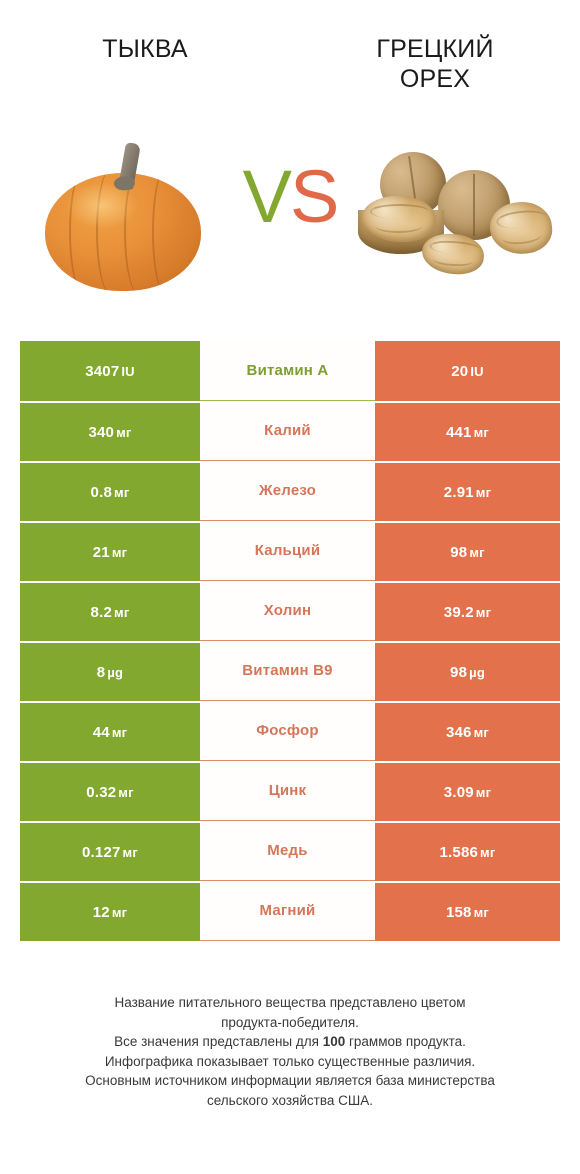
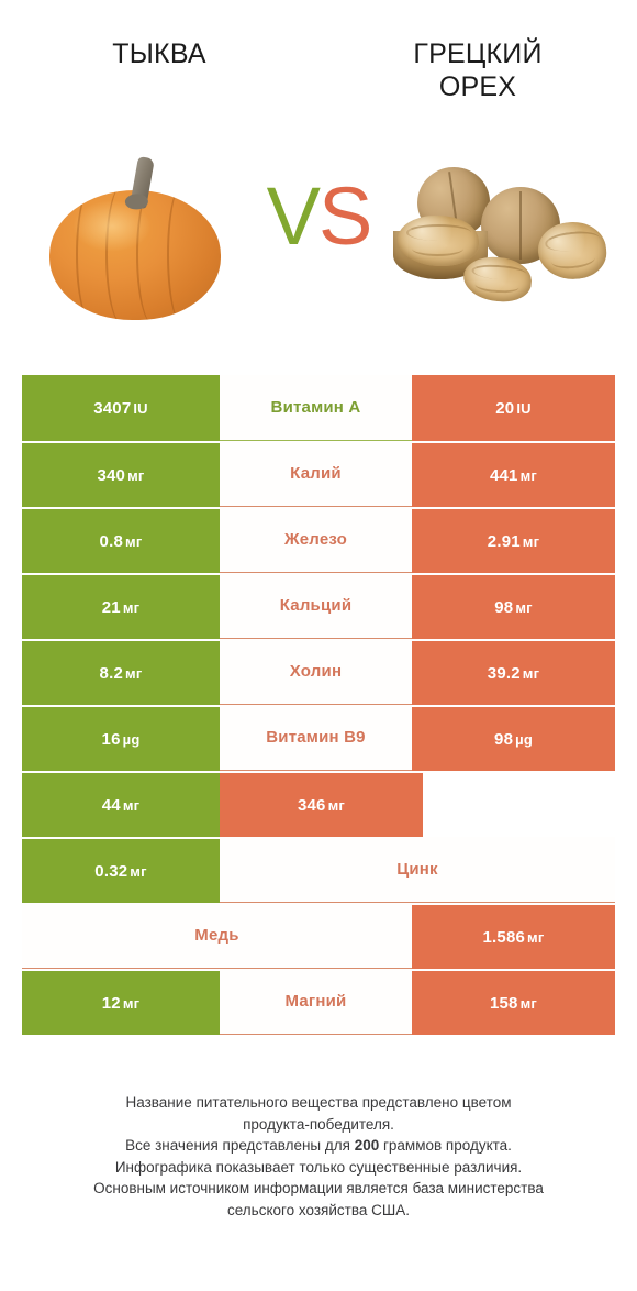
  ТЫКВА
  ГРЕЦКИЙ
  ОРЕХ
  VS
  3407 IU
  Витамин А
  20 IU
  340 мг
  Калий
  441 мг
  0.8 мг
  Железо
  2.91 мг
  21 мг
  Кальций
  98 мг
  8.2 мг
  Холин
  39.2 мг
- 8 µg
+ 16 µg
  Витамин B9
  98 µg
  44 мг
- Фосфор
  346 мг
  0.32 мг
  Цинк
- 3.09 мг
- 0.127 мг
  Медь
  1.586 мг
  12 мг
  Магний
  158 мг
  Название питательного вещества представлено цветом
  продукта-победителя.
- Все значения представлены для 100 граммов продукта.
+ Все значения представлены для 200 граммов продукта.
  Инфографика показывает только существенные различия.
  Основным источником информации является база министерства
  сельского хозяйства США.
